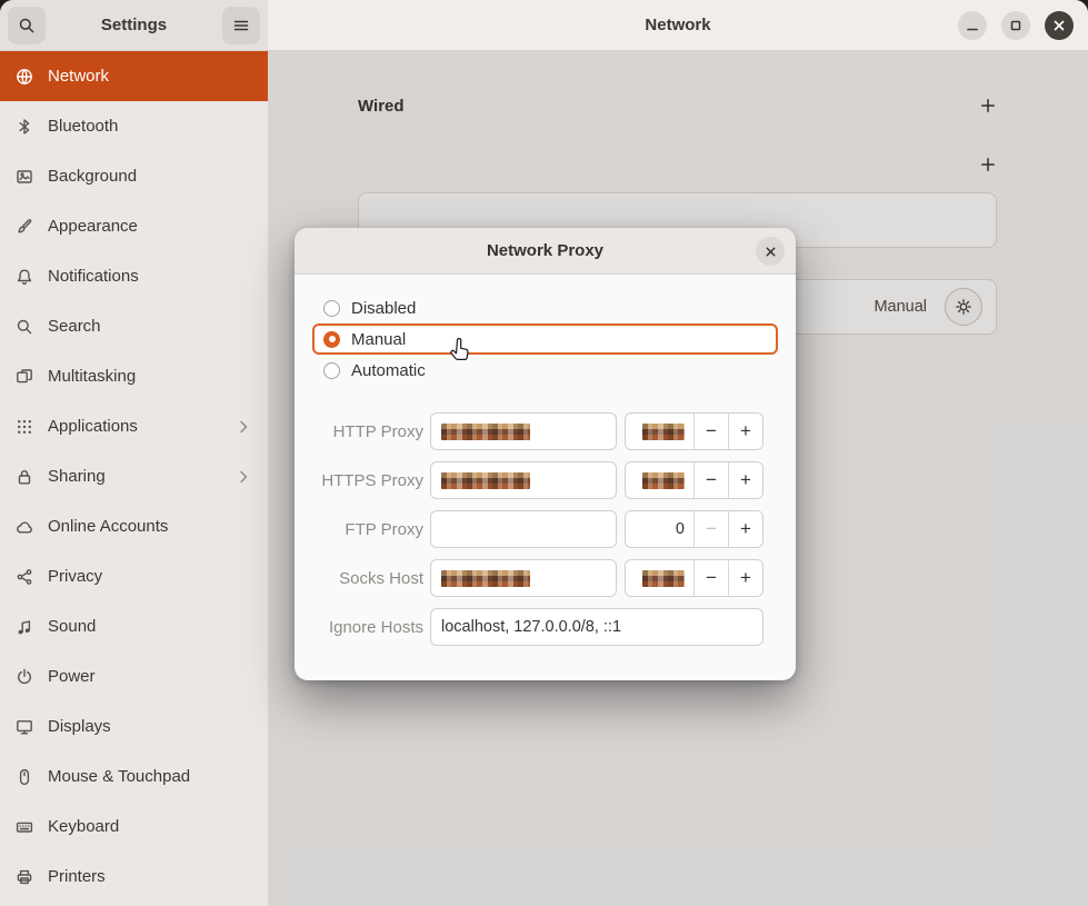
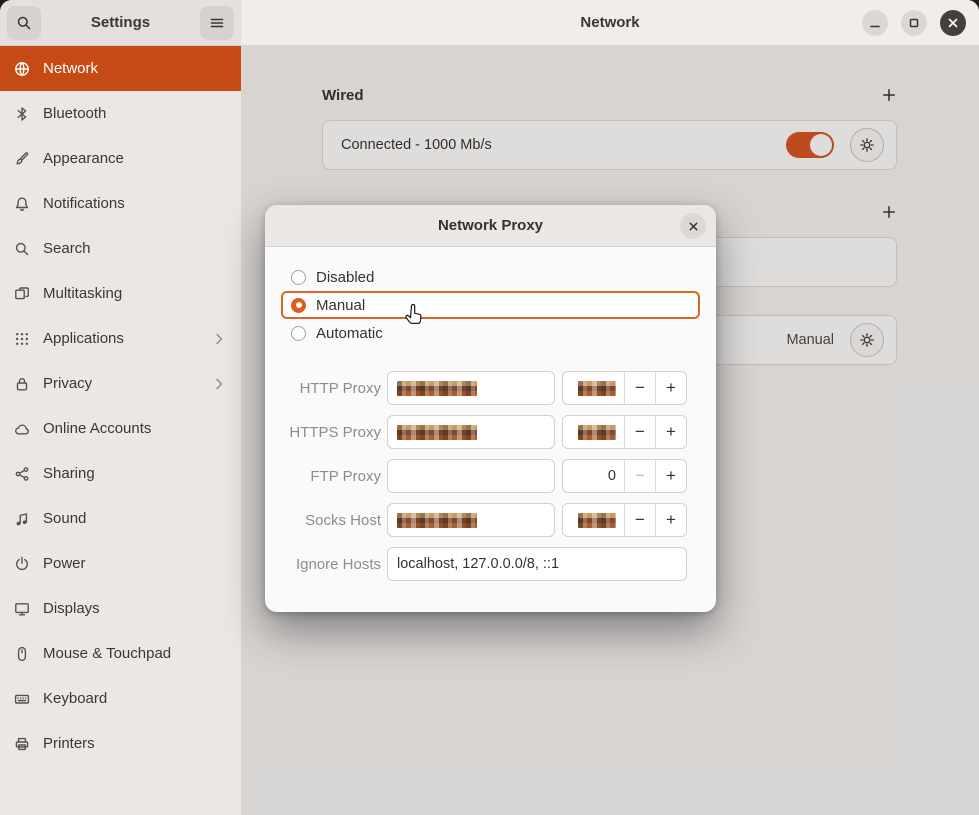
  Settings
  Network
  Network
  Bluetooth
- Background
  Appearance
  Notifications
  Search
  Multitasking
  Applications
- Sharing
+ Privacy
  Online Accounts
- Privacy
+ Sharing
  Sound
  Power
  Displays
  Mouse & Touchpad
  Keyboard
  Printers
  Wired
+ Connected - 1000 Mb/s
  Manual
  Network Proxy
  Disabled
  Manual
  Automatic
  HTTP Proxy
  −
  +
  HTTPS Proxy
  −
  +
  FTP Proxy
  0
  −
  +
  Socks Host
  −
  +
  Ignore Hosts
  localhost, 127.0.0.0/8, ::1
